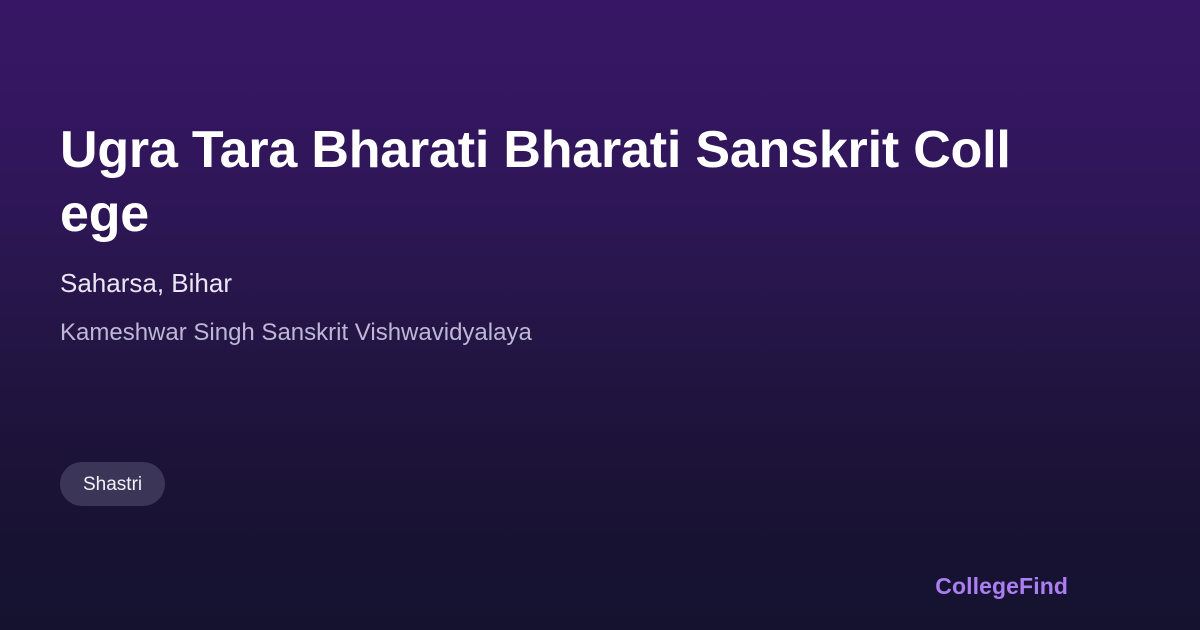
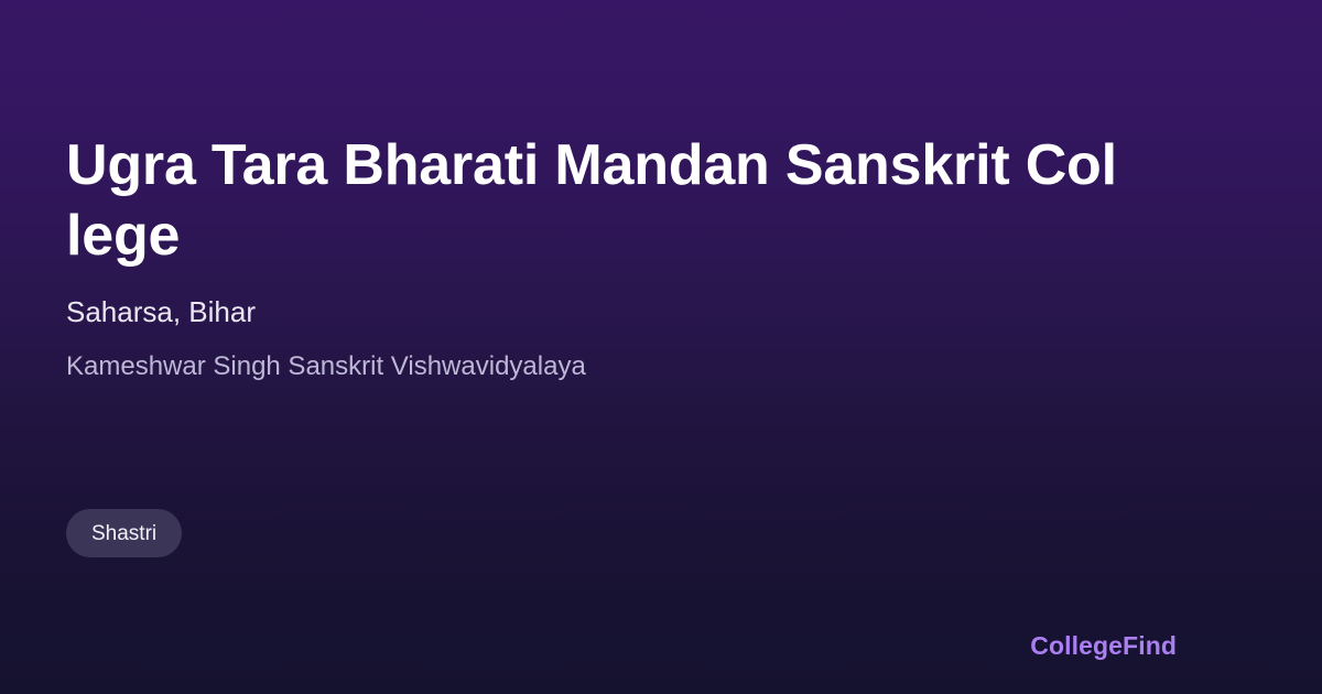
- Ugra Tara Bharati Bharati Sanskrit College
+ Ugra Tara Bharati Mandan Sanskrit College
  Saharsa, Bihar
  Kameshwar Singh Sanskrit Vishwavidyalaya
  Shastri
  CollegeFind
